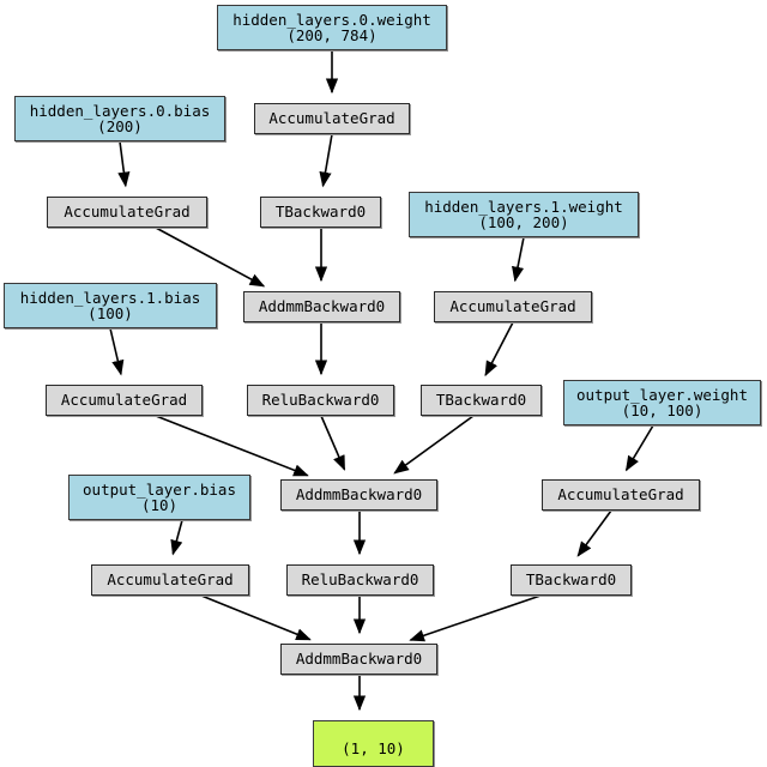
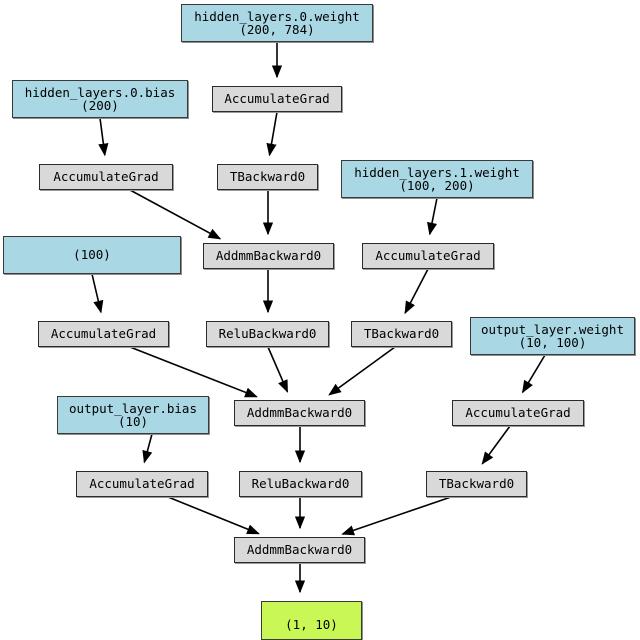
  hidden_layers.0.weight
  (200, 784)
  hidden_layers.0.bias
  (200)
  AccumulateGrad
  AccumulateGrad
  TBackward0
  hidden_layers.1.weight
  (100, 200)
- hidden_layers.1.bias
  (100)
  AddmmBackward0
  AccumulateGrad
  AccumulateGrad
  ReluBackward0
  TBackward0
  output_layer.weight
  (10, 100)
  output_layer.bias
  (10)
  AddmmBackward0
  AccumulateGrad
  AccumulateGrad
  ReluBackward0
  TBackward0
  AddmmBackward0
  (1, 10)
